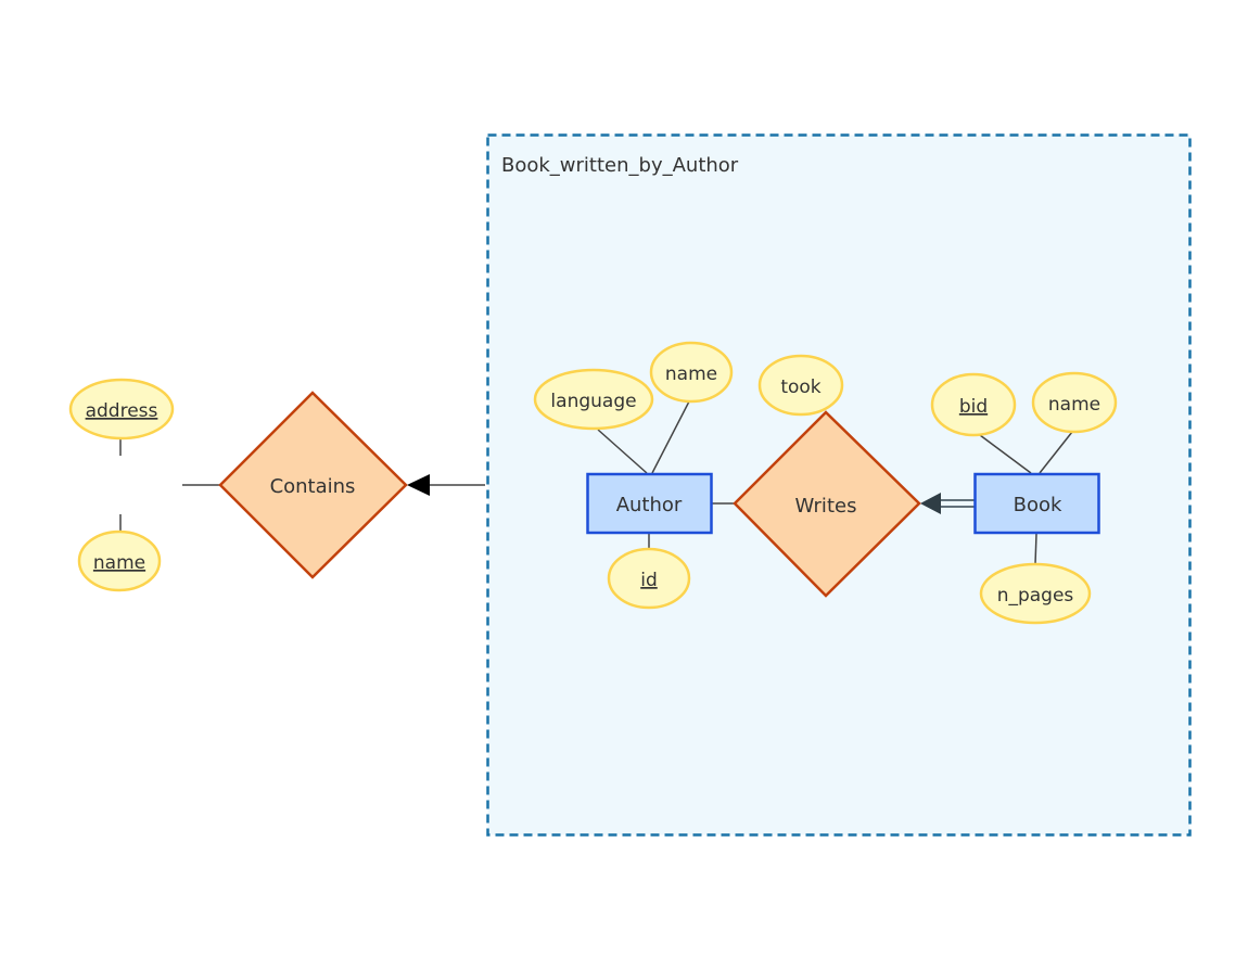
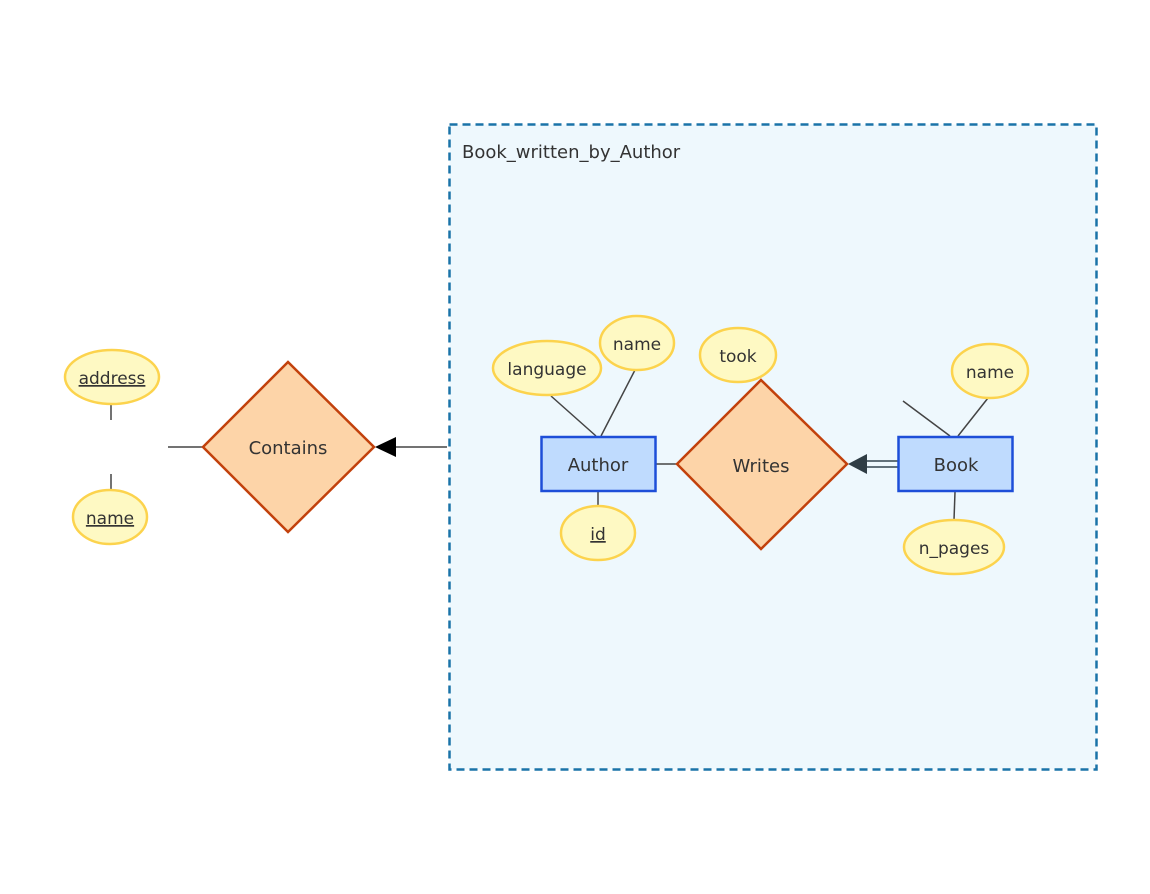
  Book_written_by_Author
  Contains
  Writes
  Author
  Book
  address
  name
  language
  name
  id
  took
- bid
  name
  n_pages
